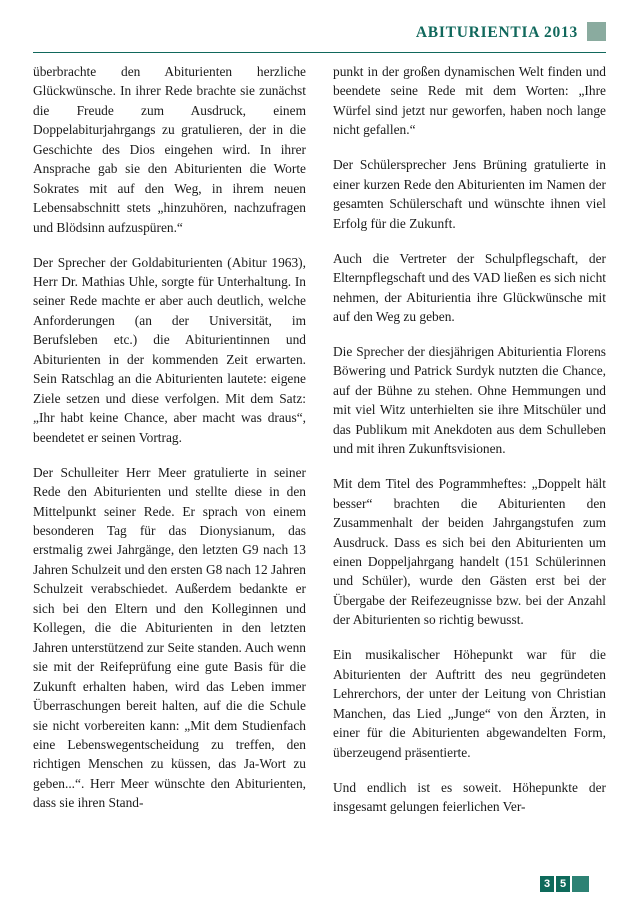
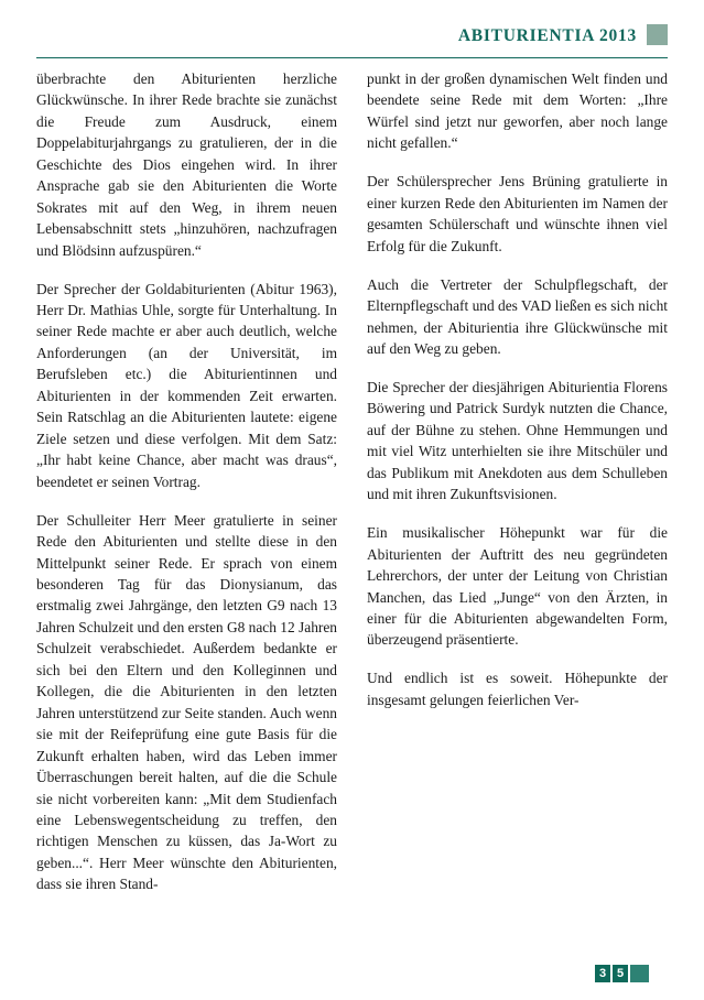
  ABITURIENTIA 2013
  überbrachte den Abiturienten herzliche Glückwünsche. In ihrer Rede brachte sie zunächst die Freude zum Ausdruck, einem Doppelabiturjahrgangs zu gratulieren, der in die Geschichte des Dios eingehen wird. In ihrer Ansprache gab sie den Abiturienten die Worte Sokrates mit auf den Weg, in ihrem neuen Lebensabschnitt stets „hinzuhören, nachzufragen und Blödsinn aufzuspüren.“
  Der Sprecher der Goldabiturienten (Abitur 1963), Herr Dr. Mathias Uhle, sorgte für Unterhaltung. In seiner Rede machte er aber auch deutlich, welche Anforderungen (an der Universität, im Berufsleben etc.) die Abiturientinnen und Abiturienten in der kommenden Zeit erwarten. Sein Ratschlag an die Abiturienten lautete: eigene Ziele setzen und diese verfolgen. Mit dem Satz: „Ihr habt keine Chance, aber macht was draus“, beendetet er seinen Vortrag.
  Der Schulleiter Herr Meer gratulierte in seiner Rede den Abiturienten und stellte diese in den Mittelpunkt seiner Rede. Er sprach von einem besonderen Tag für das Dionysianum, das erstmalig zwei Jahrgänge, den letzten G9 nach 13 Jahren Schulzeit und den ersten G8 nach 12 Jahren Schulzeit verabschiedet. Außerdem bedankte er sich bei den Eltern und den Kolleginnen und Kollegen, die die Abiturienten in den letzten Jahren unterstützend zur Seite standen. Auch wenn sie mit der Reifeprüfung eine gute Basis für die Zukunft erhalten haben, wird das Leben immer Überraschungen bereit halten, auf die die Schule sie nicht vorbereiten kann: „Mit dem Studienfach eine Lebenswegentscheidung zu treffen, den richtigen Menschen zu küssen, das Ja-Wort zu geben...“. Herr Meer wünschte den Abiturienten, dass sie ihren Stand-
- punkt in der großen dynamischen Welt finden und beendete seine Rede mit dem Worten: „Ihre Würfel sind jetzt nur geworfen, haben noch lange nicht gefallen.“
+ punkt in der großen dynamischen Welt finden und beendete seine Rede mit dem Worten: „Ihre Würfel sind jetzt nur geworfen, aber noch lange nicht gefallen.“
  Der Schülersprecher Jens Brüning gratulierte in einer kurzen Rede den Abiturienten im Namen der gesamten Schülerschaft und wünschte ihnen viel Erfolg für die Zukunft.
  Auch die Vertreter der Schulpflegschaft, der Elternpflegschaft und des VAD ließen es sich nicht nehmen, der Abiturientia ihre Glückwünsche mit auf den Weg zu geben.
  Die Sprecher der diesjährigen Abiturientia Florens Böwering und Patrick Surdyk nutzten die Chance, auf der Bühne zu stehen. Ohne Hemmungen und mit viel Witz unterhielten sie ihre Mitschüler und das Publikum mit Anekdoten aus dem Schulleben und mit ihren Zukunftsvisionen.
- Mit dem Titel des Pogrammheftes: „Doppelt hält besser“ brachten die Abiturienten den Zusammenhalt der beiden Jahrgangstufen zum Ausdruck. Dass es sich bei den Abiturienten um einen Doppeljahrgang handelt (151 Schülerinnen und Schüler), wurde den Gästen erst bei der Übergabe der Reifezeugnisse bzw. bei der Anzahl der Abiturienten so richtig bewusst.
  Ein musikalischer Höhepunkt war für die Abiturienten der Auftritt des neu gegründeten Lehrerchors, der unter der Leitung von Christian Manchen, das Lied „Junge“ von den Ärzten, in einer für die Abiturienten abgewandelten Form, überzeugend präsentierte.
  Und endlich ist es soweit. Höhepunkte der insgesamt gelungen feierlichen Ver-
  3
  5
